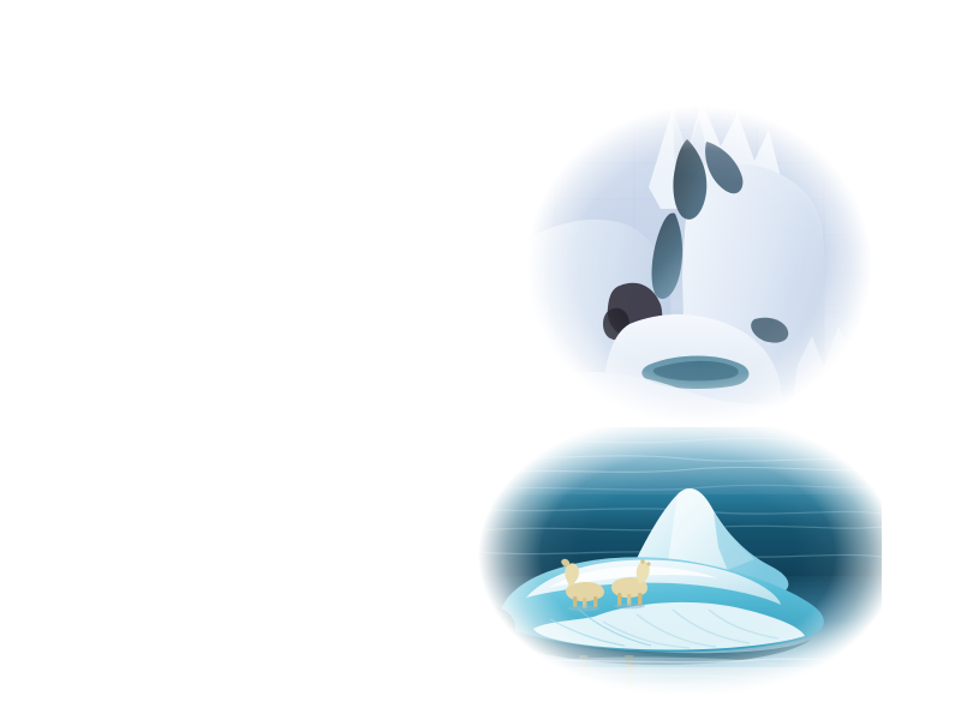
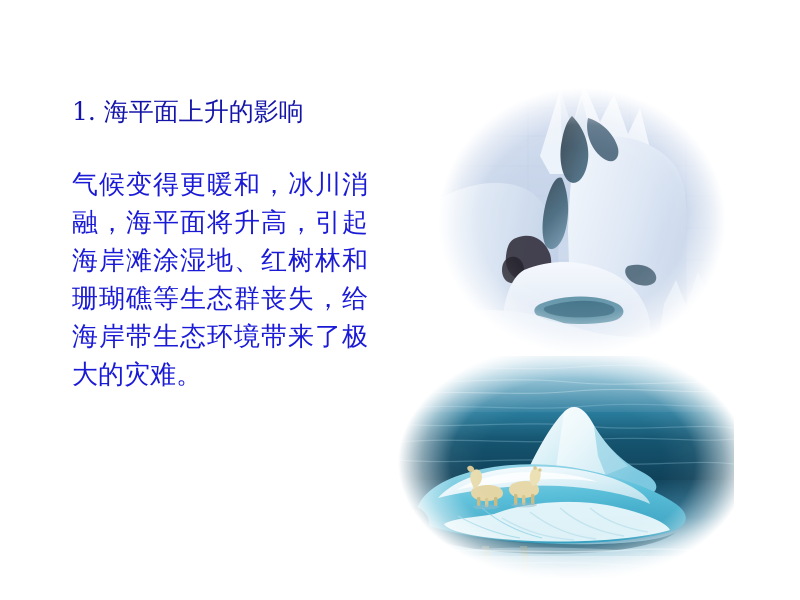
+ 1. 海平面上升的影响
+ 气候变得更暖和，冰川消融，海平面将升高，引起海岸滩涂湿地、红树林和珊瑚礁等生态群丧失，给海岸带生态环境带来了极大的灾难。
